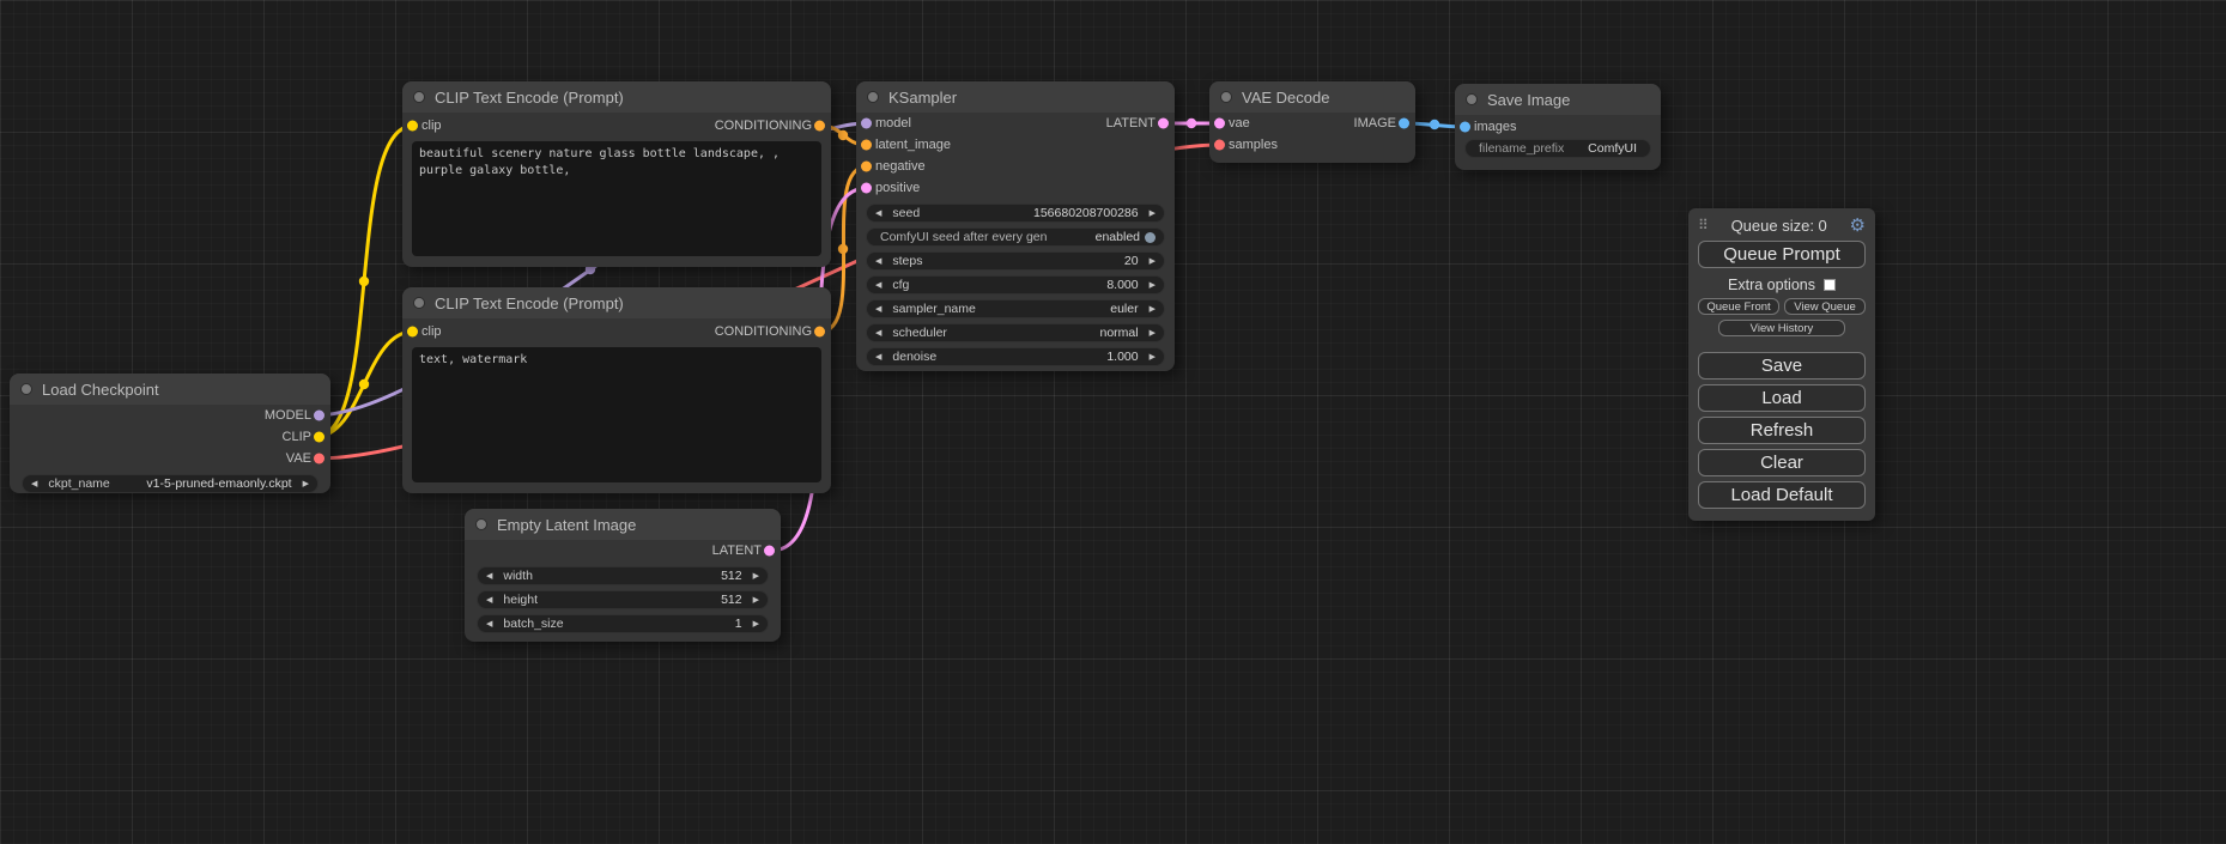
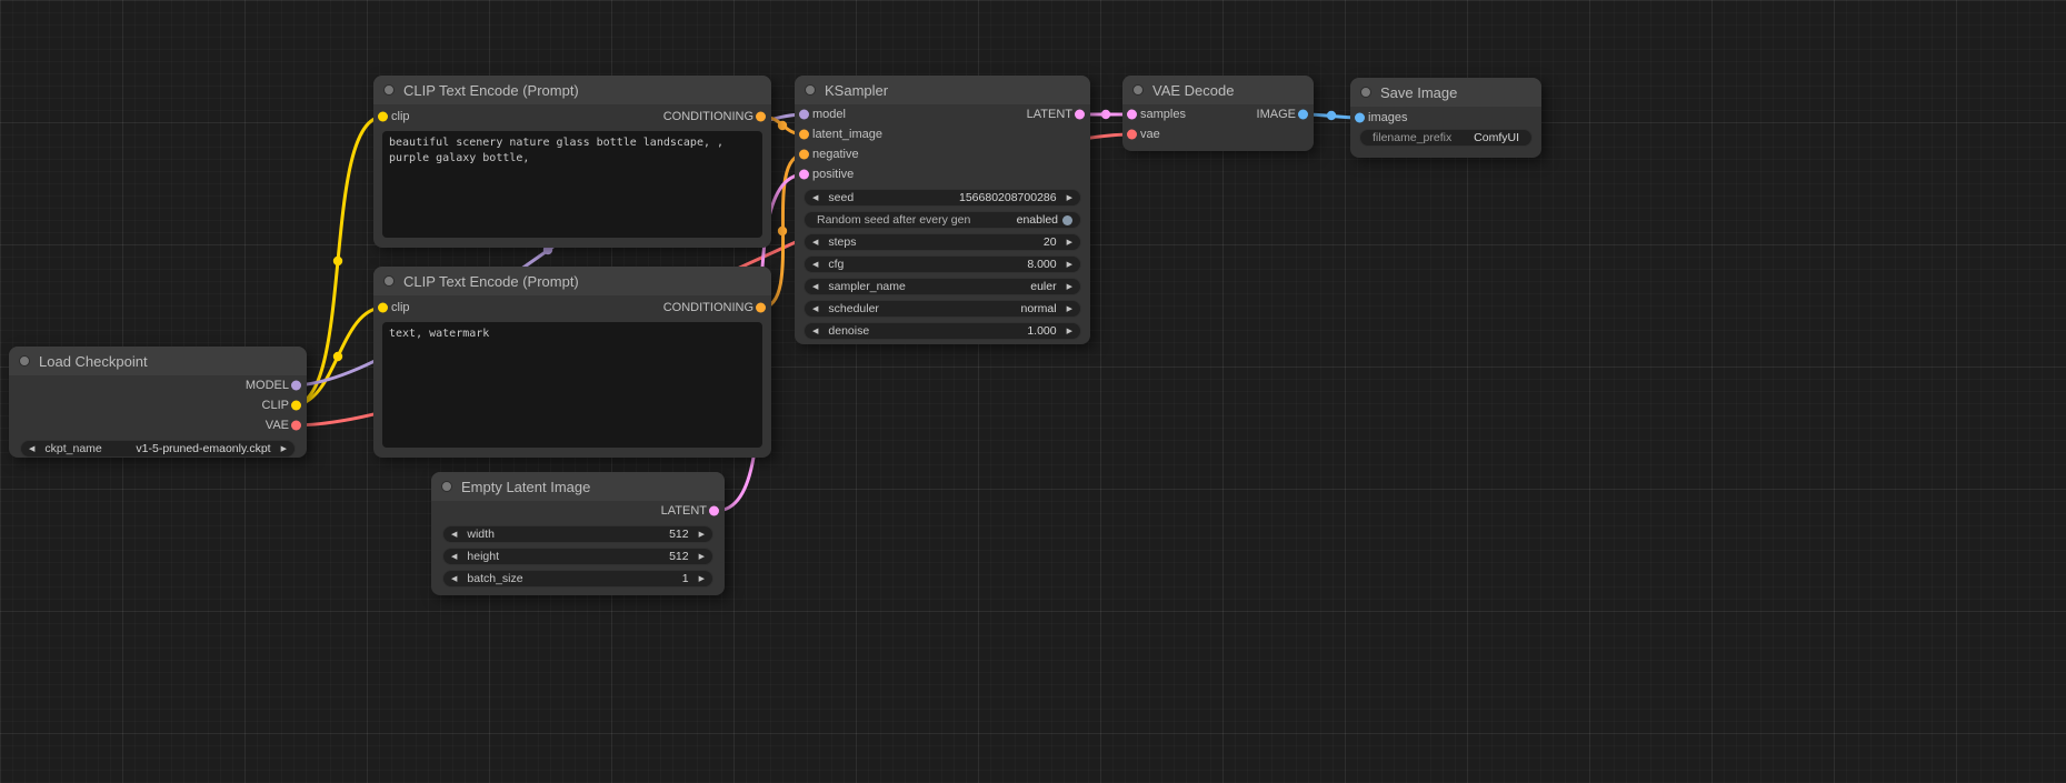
  Load Checkpoint
  MODEL
  CLIP
  VAE
  ckpt_name
  v1-5-pruned-emaonly.ckpt
  CLIP Text Encode (Prompt)
  clip
  CONDITIONING
  CLIP Text Encode (Prompt)
  clip
  CONDITIONING
  text, watermark
  Empty Latent Image
  LATENT
  width
  512
  height
  512
  batch_size
  1
  KSampler
  model
  LATENT
  latent_image
  negative
  positive
  seed
  156680208700286
- ComfyUI seed after every gen
+ Random seed after every gen
  enabled
  steps
  20
  cfg
  8.000
  sampler_name
  euler
  scheduler
  normal
  denoise
  1.000
  VAE Decode
- vae
+ samples
  IMAGE
- samples
+ vae
  Save Image
  images
  filename_prefix
  ComfyUI
- ⠿
- Queue size: 0
- ⚙
- Queue Prompt
- Extra options
- Queue Front
- View Queue
- View History
- Save
- Load
- Refresh
- Clear
- Load Default
